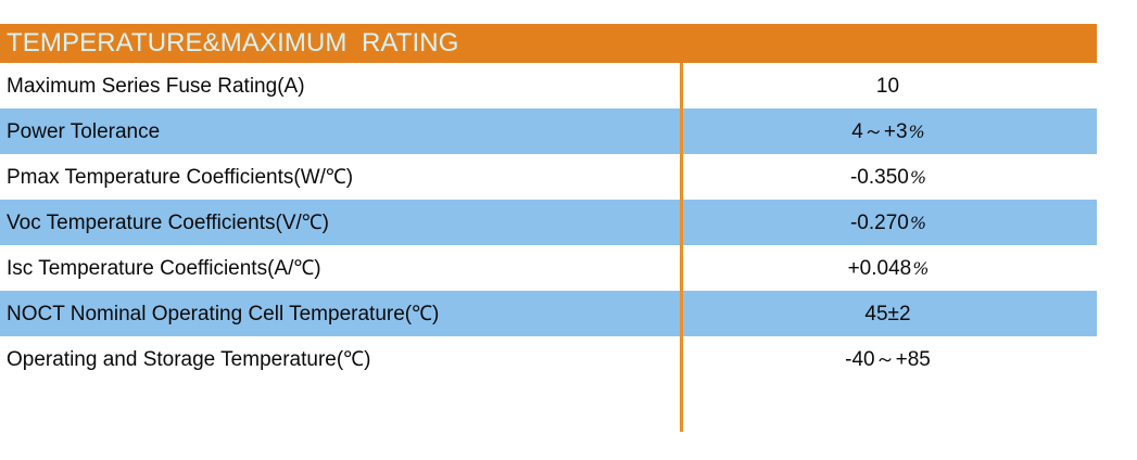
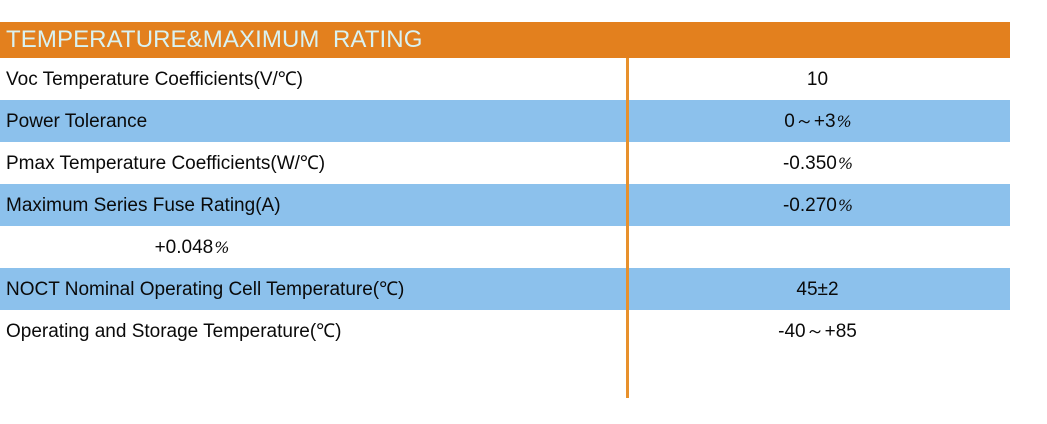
  TEMPERATURE&MAXIMUM RATING
- Maximum Series Fuse Rating(A)
+ Voc Temperature Coefficients(V/℃)
  10
  Power Tolerance
- 4～+3%
+ 0～+3%
  Pmax Temperature Coefficients(W/℃)
  -0.350%
- Voc Temperature Coefficients(V/℃)
+ Maximum Series Fuse Rating(A)
  -0.270%
- Isc Temperature Coefficients(A/℃)
  +0.048%
  NOCT Nominal Operating Cell Temperature(℃)
  45±2
  Operating and Storage Temperature(℃)
  -40～+85
